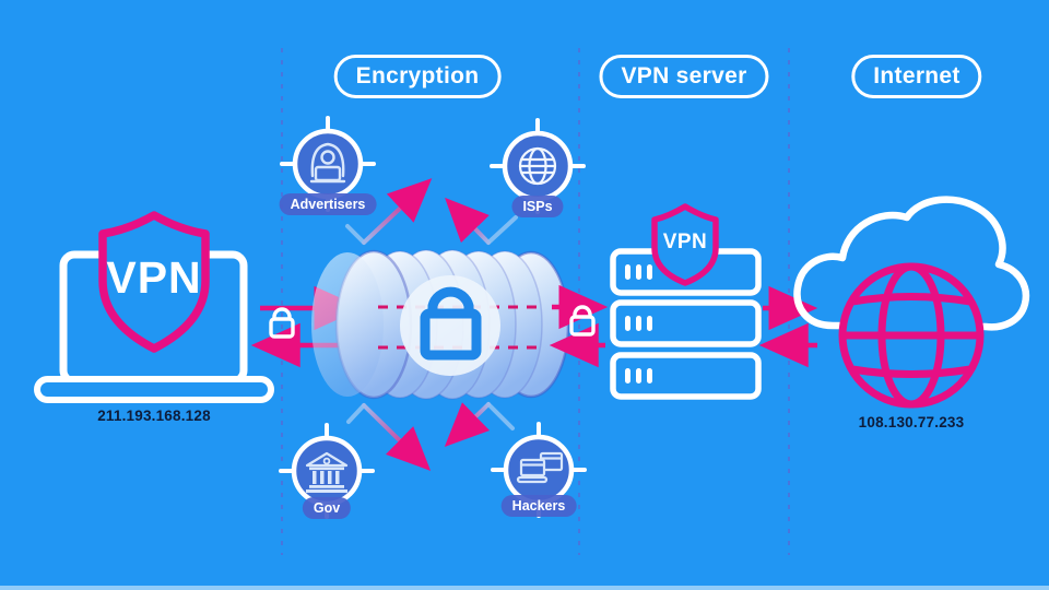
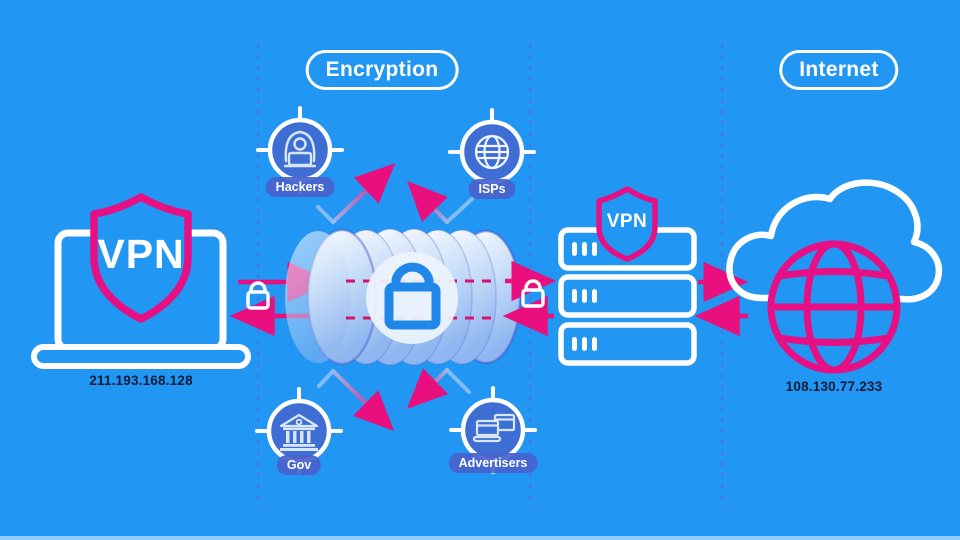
  Encryption
- VPN server
  Internet
  VPN
  VPN
  211.193.168.128
  108.130.77.233
- Advertisers
+ Hackers
  ISPs
  Gov
- Hackers
+ Advertisers
